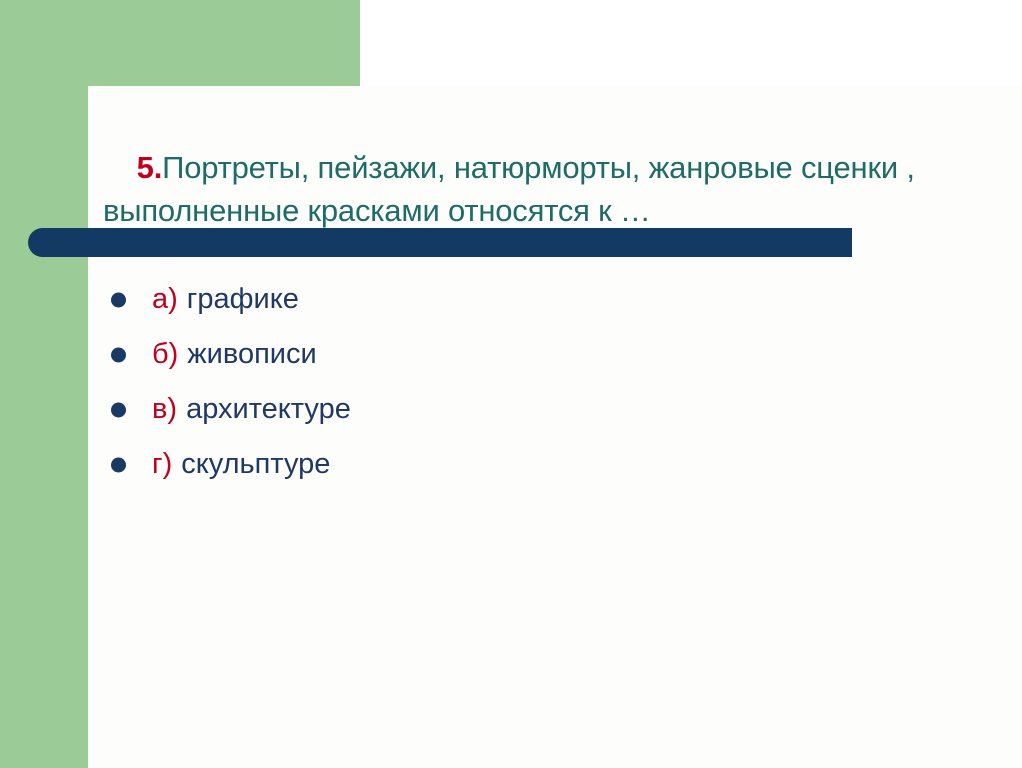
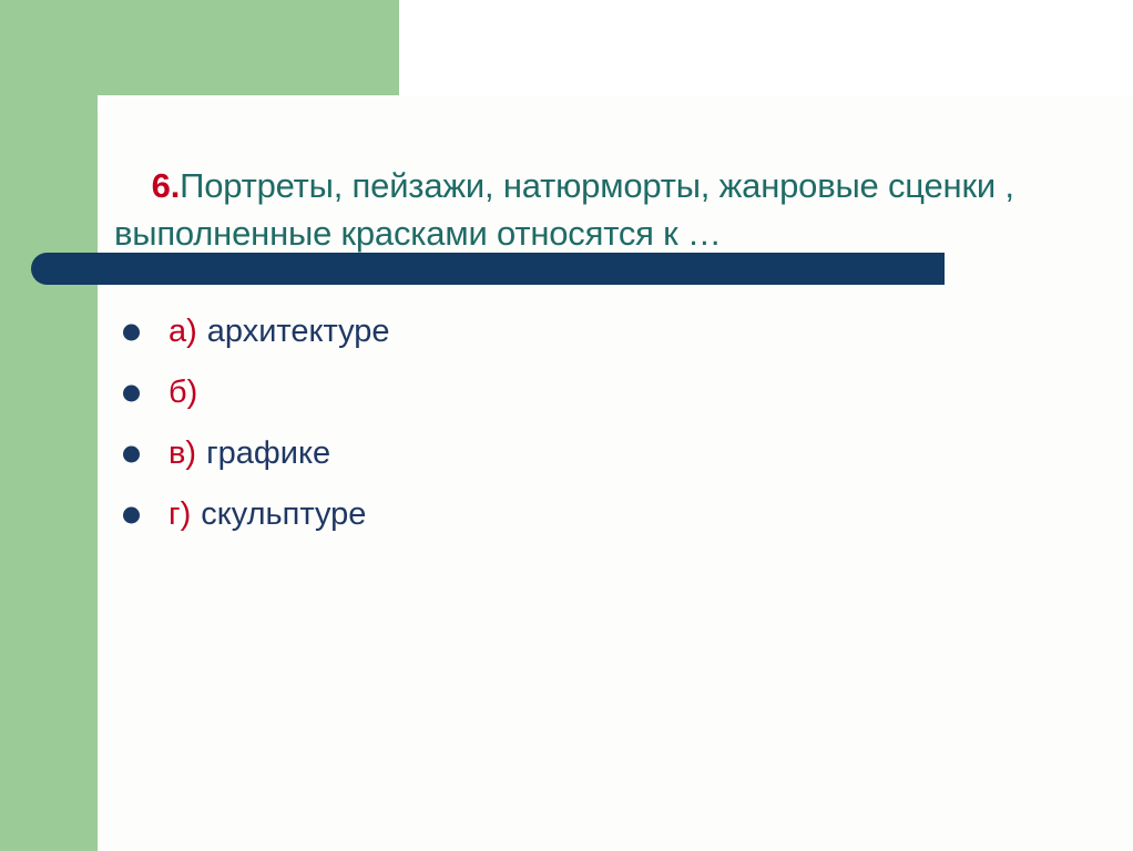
- 5.Портреты, пейзажи, натюрморты, жанровые сценки , выполненные красками относятся к …
+ 6.Портреты, пейзажи, натюрморты, жанровые сценки , выполненные красками относятся к …
  а)
- графике
+ архитектуре
  б)
- живописи
  в)
- архитектуре
+ графике
  г)
  скульптуре
